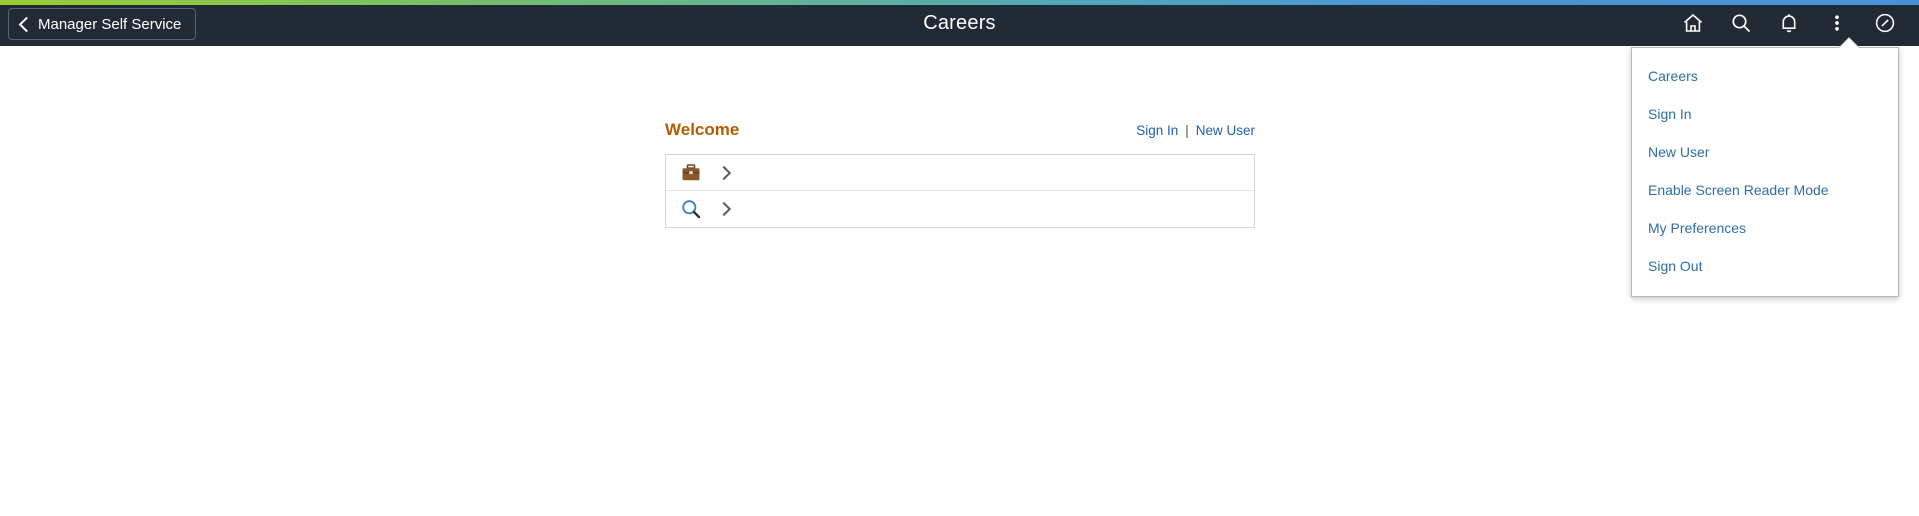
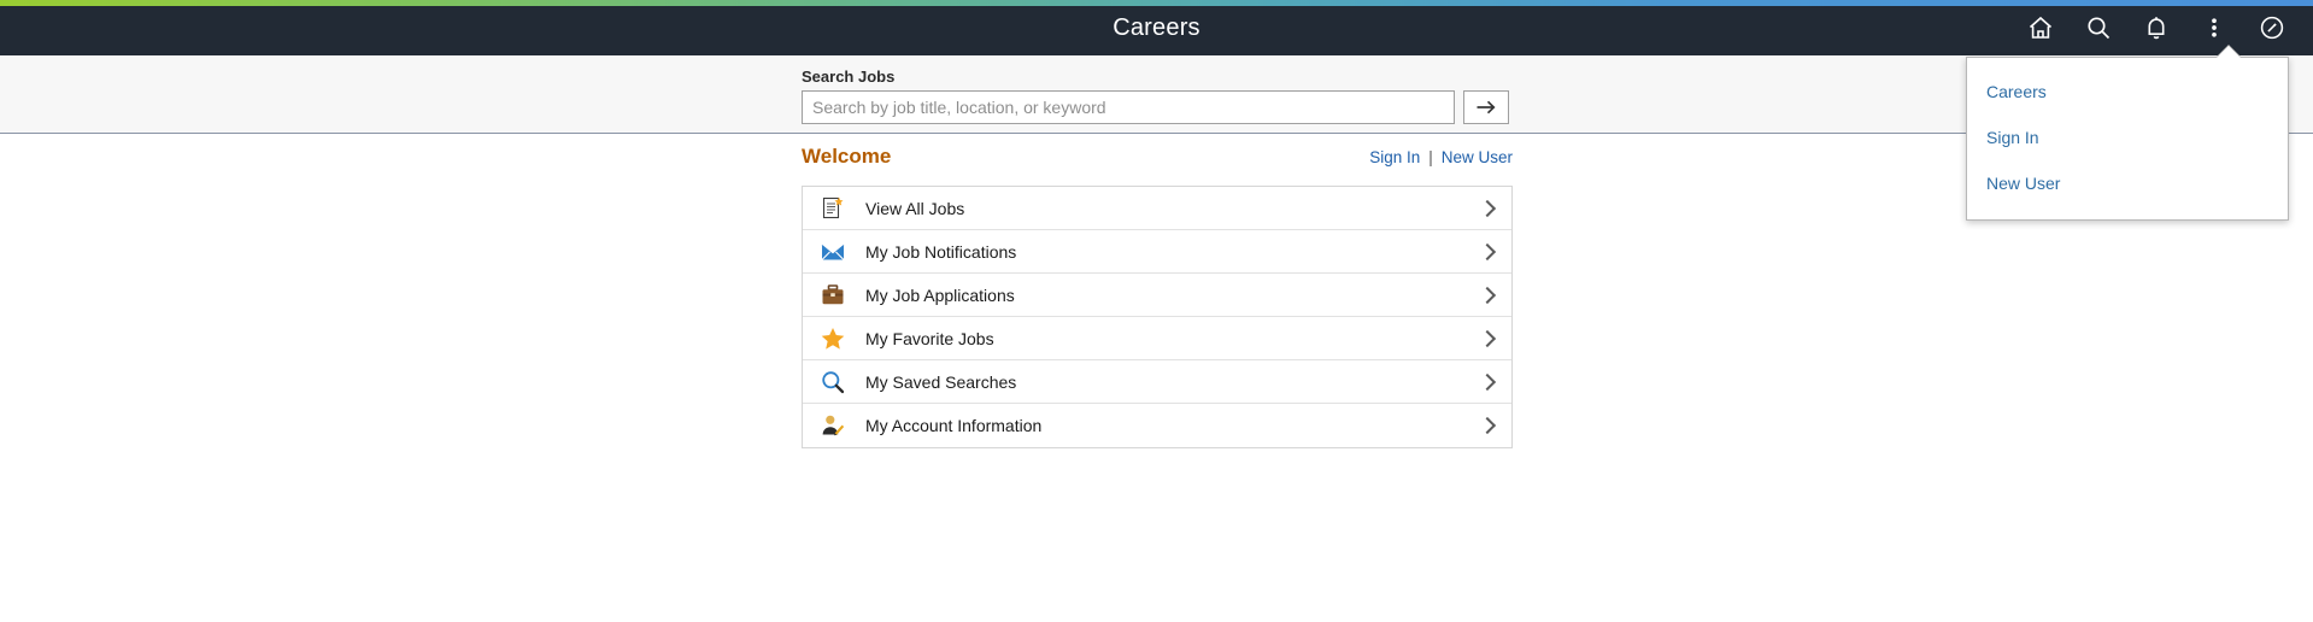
- Manager Self Service
  Careers
+ Search Jobs
+ Search by job title, location, or keyword
  Welcome
  Sign In
  |
  New User
+ View All Jobs
+ My Job Notifications
+ My Job Applications
+ My Favorite Jobs
+ My Saved Searches
+ My Account Information
  Careers
  Sign In
  New User
- Enable Screen Reader Mode
- My Preferences
- Sign Out
